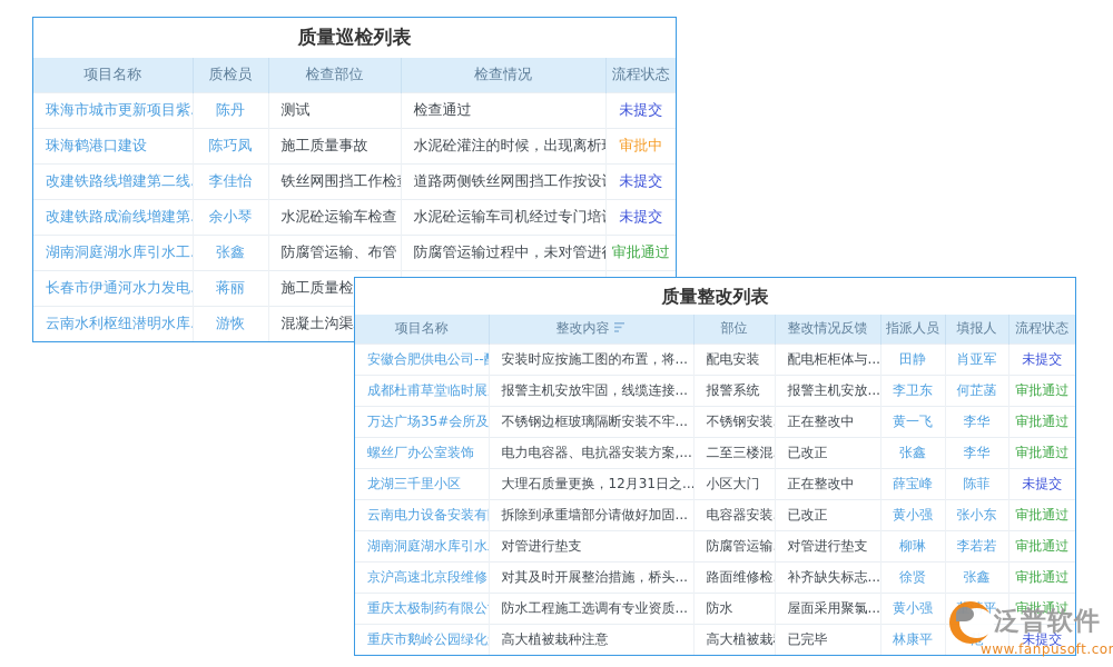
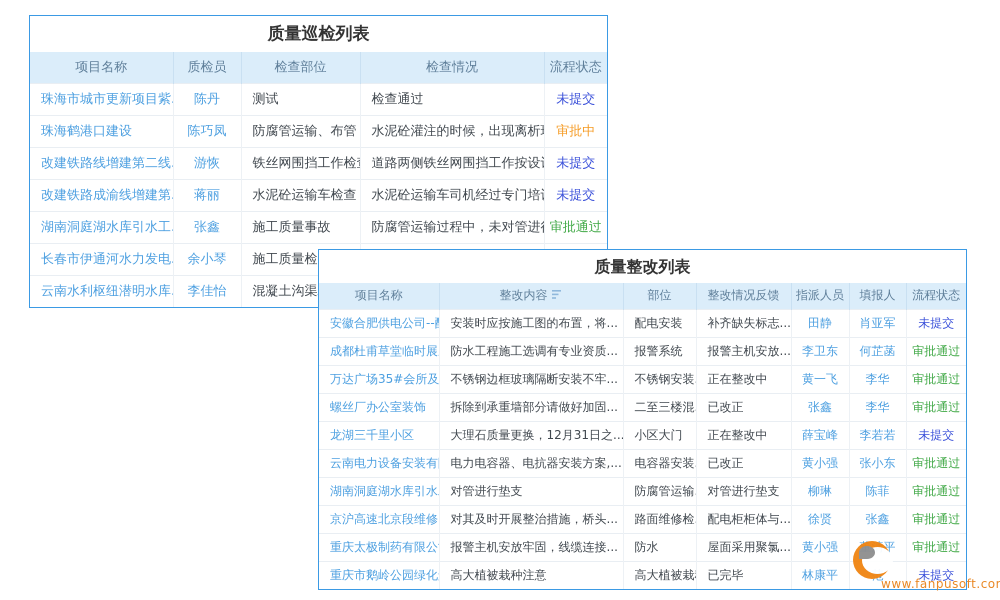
  质量巡检列表
  项目名称	质检员	检查部位	检查情况	流程状态
  珠海市城市更新项目紫	陈丹	测试	检查通过	未提交
- 珠海鹤港口建设	陈巧凤	施工质量事故	水泥砼灌注的时候，出现离析	审批中
+ 珠海鹤港口建设	陈巧凤	防腐管运输、布管	水泥砼灌注的时候，出现离析	审批中
- 改建铁路线增建第二线	李佳怡	铁丝网围挡工作检	道路两侧铁丝网围挡工作按设	未提交
+ 改建铁路线增建第二线	游恢	铁丝网围挡工作检	道路两侧铁丝网围挡工作按设	未提交
- 改建铁路成渝线增建第	余小琴	水泥砼运输车检查	水泥砼运输车司机经过专门培	未提交
+ 改建铁路成渝线增建第	蒋丽	水泥砼运输车检查	水泥砼运输车司机经过专门培	未提交
- 湖南洞庭湖水库引水工	张鑫	防腐管运输、布管	防腐管运输过程中，未对管进	审批通过
+ 湖南洞庭湖水库引水工	张鑫	施工质量事故	防腐管运输过程中，未对管进	审批通过
- 长春市伊通河水力发电	蒋丽	施工质量检
+ 长春市伊通河水力发电	余小琴	施工质量检
- 云南水利枢纽潜明水库	游恢	混凝土沟渠
+ 云南水利枢纽潜明水库	李佳怡	混凝土沟渠
  质量整改列表
  项目名称	整改内容	部位	整改情况反馈	指派人员	填报人	流程状态
- 安徽合肥供电公司--	安装时应按施工图的布置，将...	配电安装	配电柜柜体与...	田静	肖亚军	未提交
+ 安徽合肥供电公司--	安装时应按施工图的布置，将...	配电安装	补齐缺失标志...	田静	肖亚军	未提交
- 成都杜甫草堂临时展	报警主机安放牢固，线缆连接...	报警系统	报警主机安放...	李卫东	何芷菡	审批通过
+ 成都杜甫草堂临时展	防水工程施工选调有专业资质...	报警系统	报警主机安放...	李卫东	何芷菡	审批通过
  万达广场35#会所及	不锈钢边框玻璃隔断安装不牢...	不锈钢安装	正在整改中	黄一飞	李华	审批通过
- 螺丝厂办公室装饰	电力电容器、电抗器安装方案,...	二至三楼混	已改正	张鑫	李华	审批通过
+ 螺丝厂办公室装饰	拆除到承重墙部分请做好加固...	二至三楼混	已改正	张鑫	李华	审批通过
- 龙湖三千里小区	大理石质量更换，12月31日之..	小区大门	正在整改中	薛宝峰	陈菲	未提交
+ 龙湖三千里小区	大理石质量更换，12月31日之..	小区大门	正在整改中	薛宝峰	李若若	未提交
- 云南电力设备安装有	拆除到承重墙部分请做好加固...	电容器安装	已改正	黄小强	张小东	审批通过
+ 云南电力设备安装有	电力电容器、电抗器安装方案,...	电容器安装	已改正	黄小强	张小东	审批通过
- 湖南洞庭湖水库引水	对管进行垫支	防腐管运输	对管进行垫支	柳琳	李若若	审批通过
+ 湖南洞庭湖水库引水	对管进行垫支	防腐管运输	对管进行垫支	柳琳	陈菲	审批通过
- 京沪高速北京段维修	对其及时开展整治措施，桥头...	路面维修检	补齐缺失标志...	徐贤	张鑫	审批通过
+ 京沪高速北京段维修	对其及时开展整治措施，桥头...	路面维修检	配电柜柜体与...	徐贤	张鑫	审批通过
- 重庆太极制药有限公	防水工程施工选调有专业资质...	防水	屋面采用聚氯...	黄小强	平	审批通过
+ 重庆太极制药有限公	报警主机安放牢固，线缆连接...	防水	屋面采用聚氯...	黄小强	平	审批通过
  重庆市鹅岭公园绿化	高大植被栽种注意	高大植被栽	已完毕	林康平		未提交
- 泛普软件
  www.fanpusoft.co
